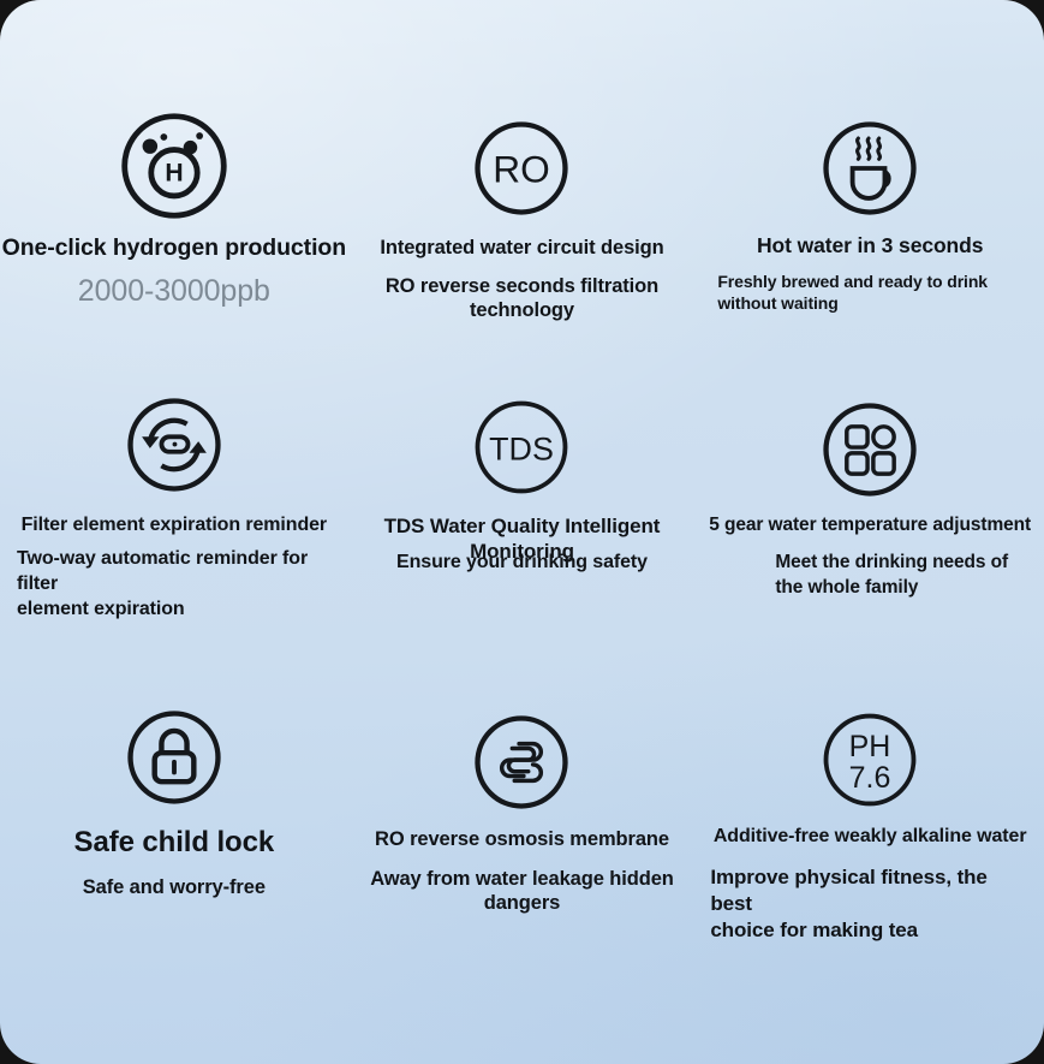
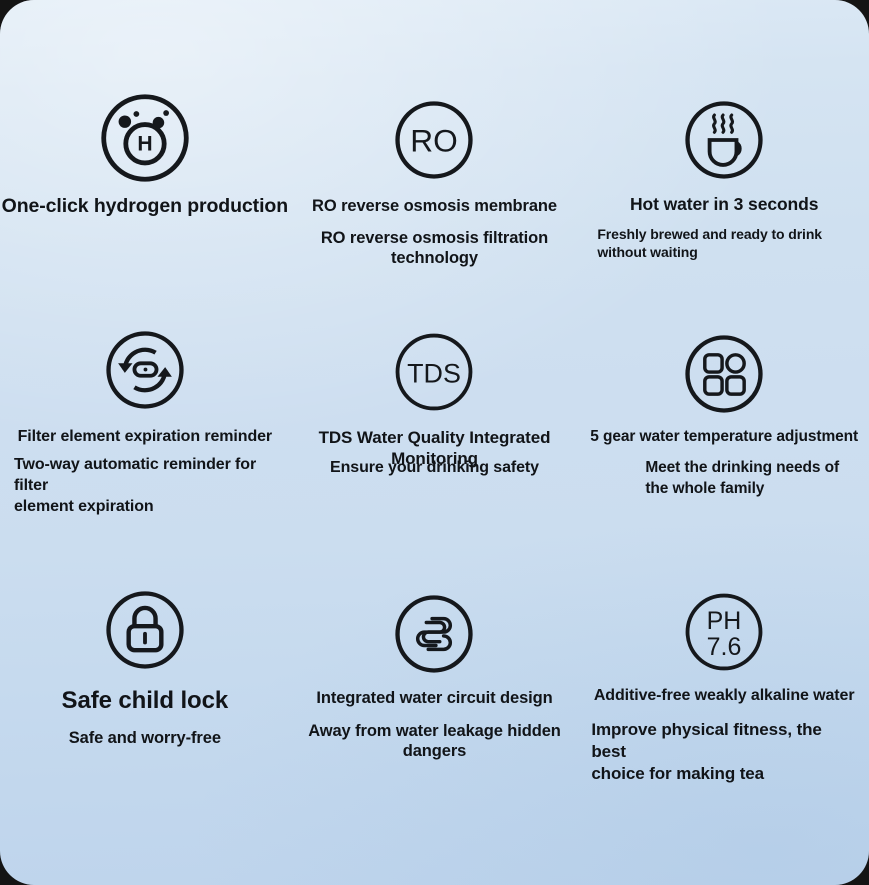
  H
  One-click hydrogen production
- 2000-3000ppb
  RO
- Integrated water circuit design
+ RO reverse osmosis membrane
- RO reverse seconds filtration technology
+ RO reverse osmosis filtration technology
  Hot water in 3 seconds
  Freshly brewed and ready to drink
  without waiting
  Filter element expiration reminder
  Two-way automatic reminder for filter
  element expiration
  TDS
- TDS Water Quality Intelligent Monitoring
+ TDS Water Quality Integrated Monitoring
  Ensure your drinking safety
  5 gear water temperature adjustment
  Meet the drinking needs of
  the whole family
  Safe child lock
  Safe and worry-free
- RO reverse osmosis membrane
+ Integrated water circuit design
  Away from water leakage hidden dangers
  PH
  7.6
  Additive-free weakly alkaline water
  Improve physical fitness, the best
  choice for making tea
